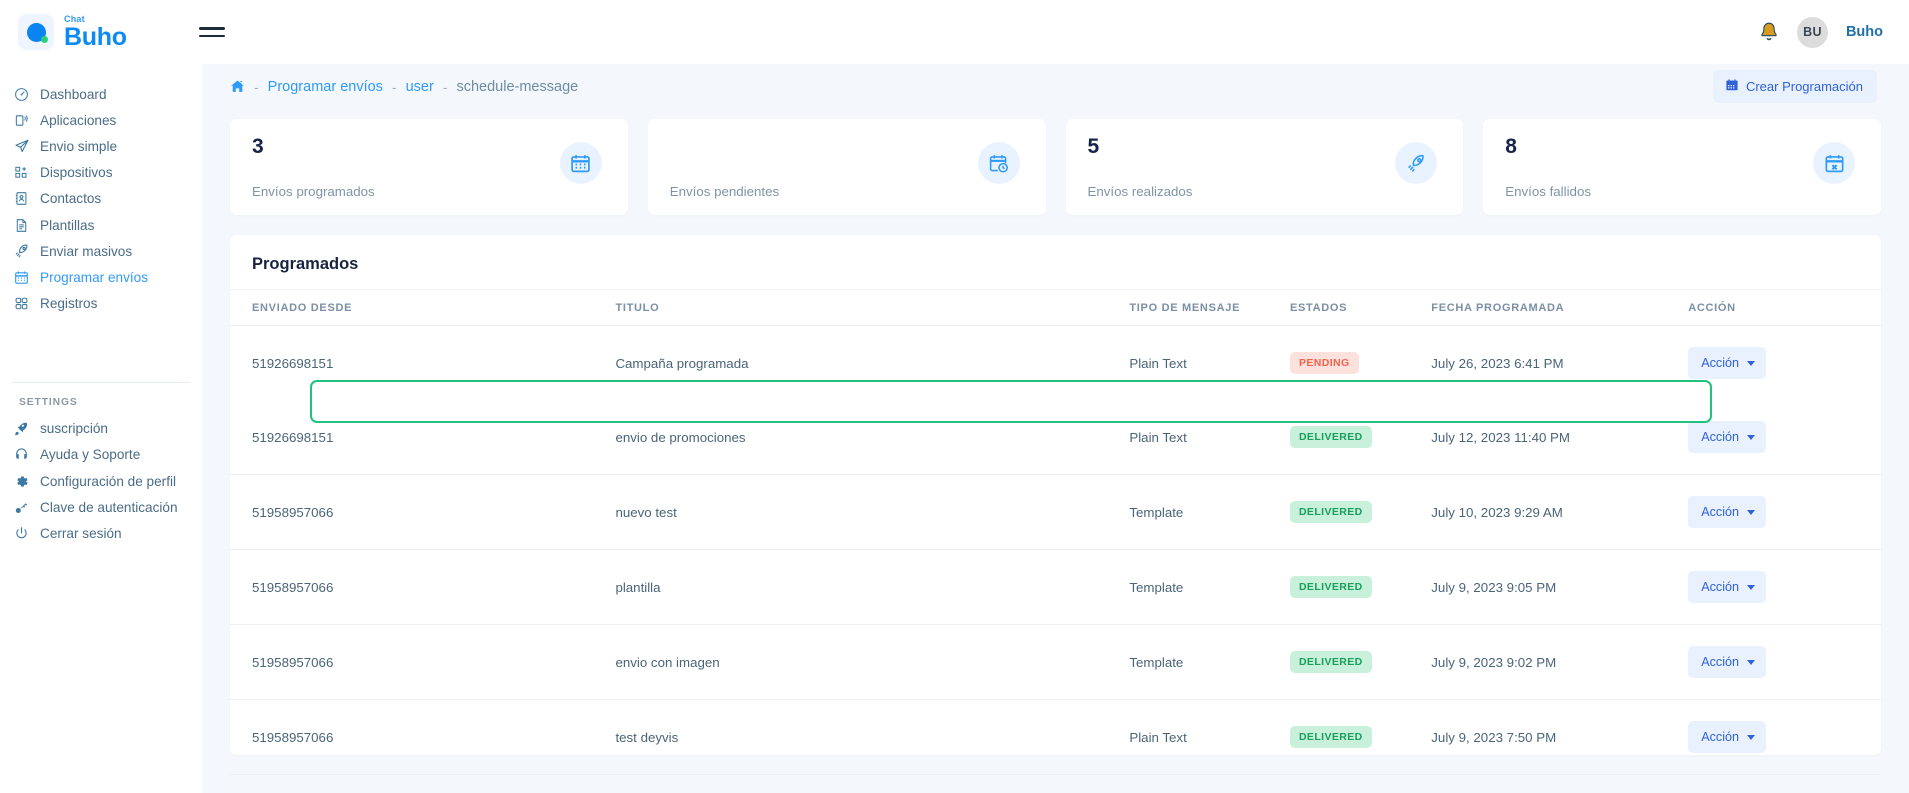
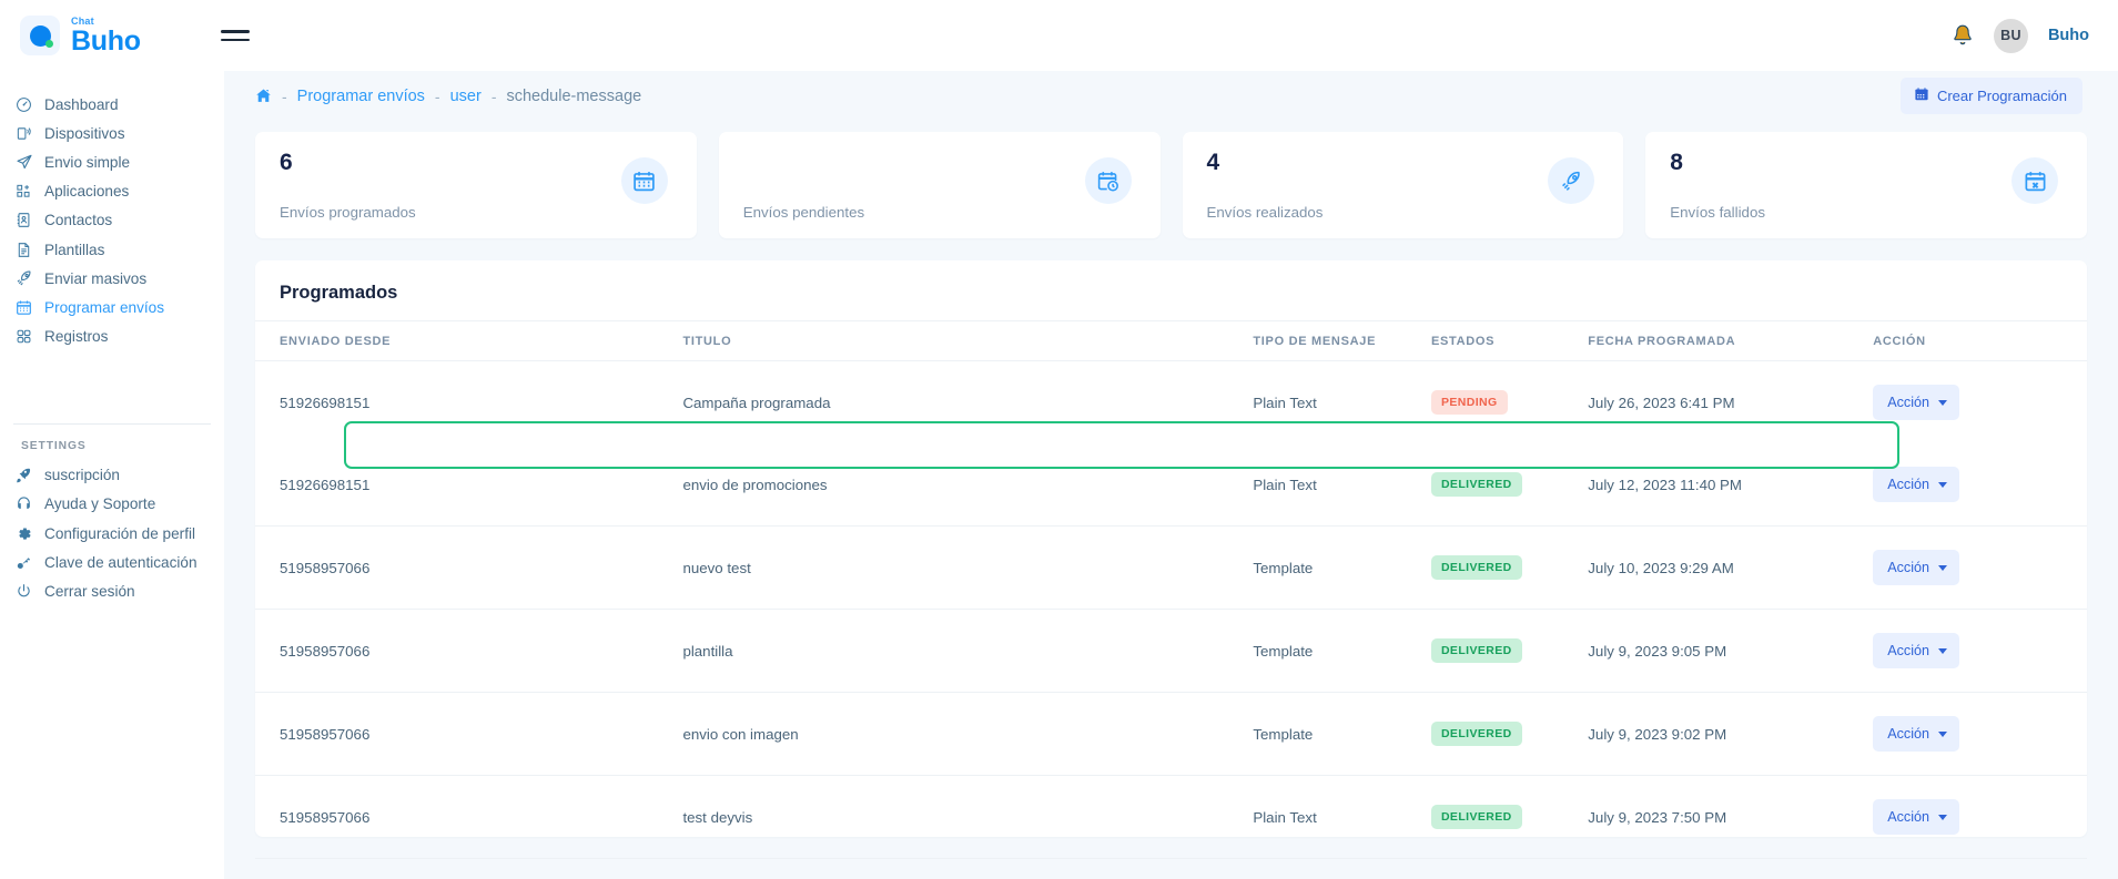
  Chat
  Buho
  BU
  Buho
  Dashboard
- Aplicaciones
+ Dispositivos
  Envio simple
- Dispositivos
+ Aplicaciones
  Contactos
  Plantillas
  Enviar masivos
  Programar envíos
  Registros
  SETTINGS
  suscripción
  Ayuda y Soporte
  Configuración de perfil
  Clave de autenticación
  Cerrar sesión
  -
  Programar envíos
  -
  user
  -
  schedule-message
  Crear Programación
- 3
+ 6
  Envíos programados
  Envíos pendientes
- 5
+ 4
  Envíos realizados
  8
  Envíos fallidos
  Programados
  ENVIADO DESDE	TITULO	TIPO DE MENSAJE	ESTADOS	FECHA PROGRAMADA	ACCIÓN
  51926698151	Campaña programada	Plain Text	PENDING	July 26, 2023 6:41 PM	Acción
  51926698151	envio de promociones	Plain Text	DELIVERED	July 12, 2023 11:40 PM	Acción
  51958957066	nuevo test	Template	DELIVERED	July 10, 2023 9:29 AM	Acción
  51958957066	plantilla	Template	DELIVERED	July 9, 2023 9:05 PM	Acción
  51958957066	envio con imagen	Template	DELIVERED	July 9, 2023 9:02 PM	Acción
  51958957066	test deyvis	Plain Text	DELIVERED	July 9, 2023 7:50 PM	Acción
